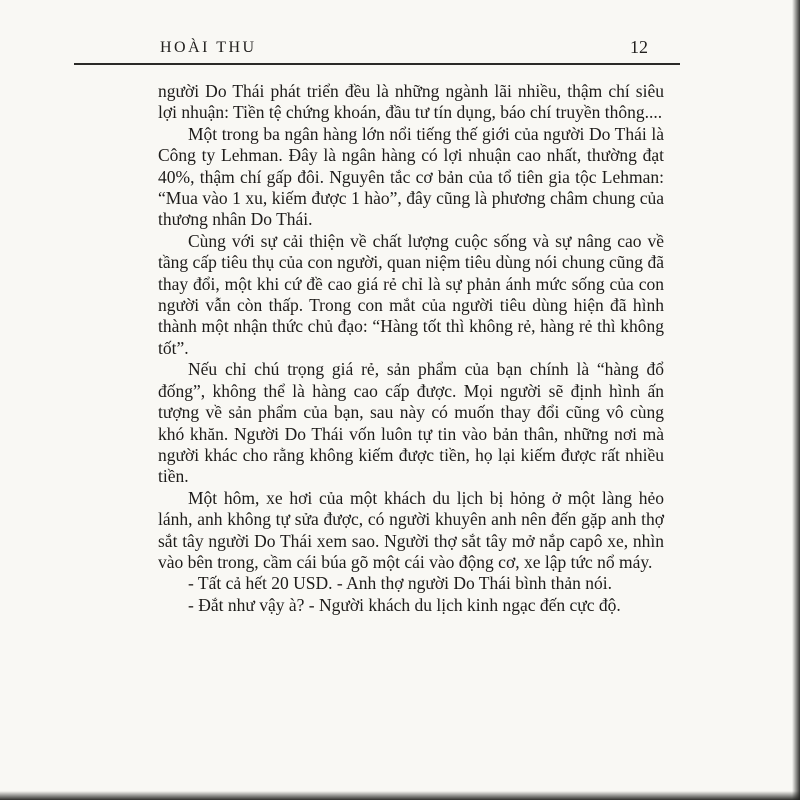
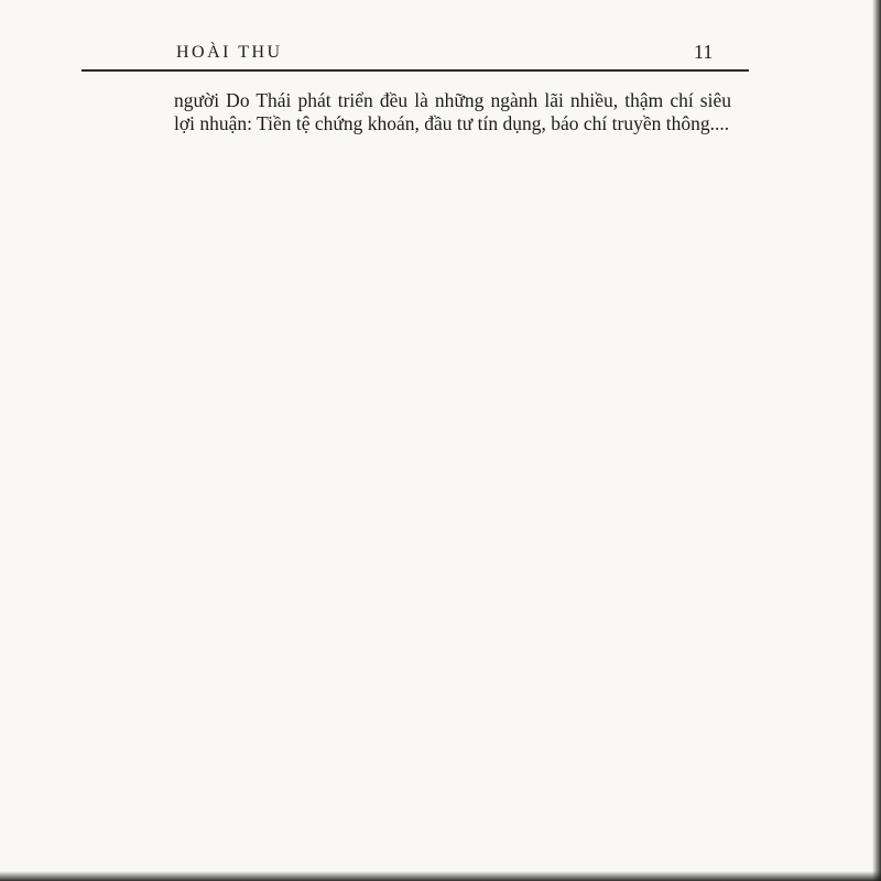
  HOÀI THU
- 12
+ 11
  người Do Thái phát triển đều là những ngành lãi nhiều, thậm chí siêu lợi nhuận: Tiền tệ chứng khoán, đầu tư tín dụng, báo chí truyền thông....
- Một trong ba ngân hàng lớn nổi tiếng thế giới của người Do Thái là Công ty Lehman. Đây là ngân hàng có lợi nhuận cao nhất, thường đạt 40%, thậm chí gấp đôi. Nguyên tắc cơ bản của tổ tiên gia tộc Lehman: “Mua vào 1 xu, kiếm được 1 hào”, đây cũng là phương châm chung của thương nhân Do Thái.
- Cùng với sự cải thiện về chất lượng cuộc sống và sự nâng cao về tầng cấp tiêu thụ của con người, quan niệm tiêu dùng nói chung cũng đã thay đổi, một khi cứ đề cao giá rẻ chỉ là sự phản ánh mức sống của con người vẫn còn thấp. Trong con mắt của người tiêu dùng hiện đã hình thành một nhận thức chủ đạo: “Hàng tốt thì không rẻ, hàng rẻ thì không tốt”.
- Nếu chỉ chú trọng giá rẻ, sản phẩm của bạn chính là “hàng đổ đống”, không thể là hàng cao cấp được. Mọi người sẽ định hình ấn tượng về sản phẩm của bạn, sau này có muốn thay đổi cũng vô cùng khó khăn. Người Do Thái vốn luôn tự tin vào bản thân, những nơi mà người khác cho rằng không kiếm được tiền, họ lại kiếm được rất nhiều tiền.
- Một hôm, xe hơi của một khách du lịch bị hỏng ở một làng hẻo lánh, anh không tự sửa được, có người khuyên anh nên đến gặp anh thợ sắt tây người Do Thái xem sao. Người thợ sắt tây mở nắp capô xe, nhìn vào bên trong, cầm cái búa gõ một cái vào động cơ, xe lập tức nổ máy.
- - Tất cả hết 20 USD. - Anh thợ người Do Thái bình thản nói.
- - Đắt như vậy à? - Người khách du lịch kinh ngạc đến cực độ.
